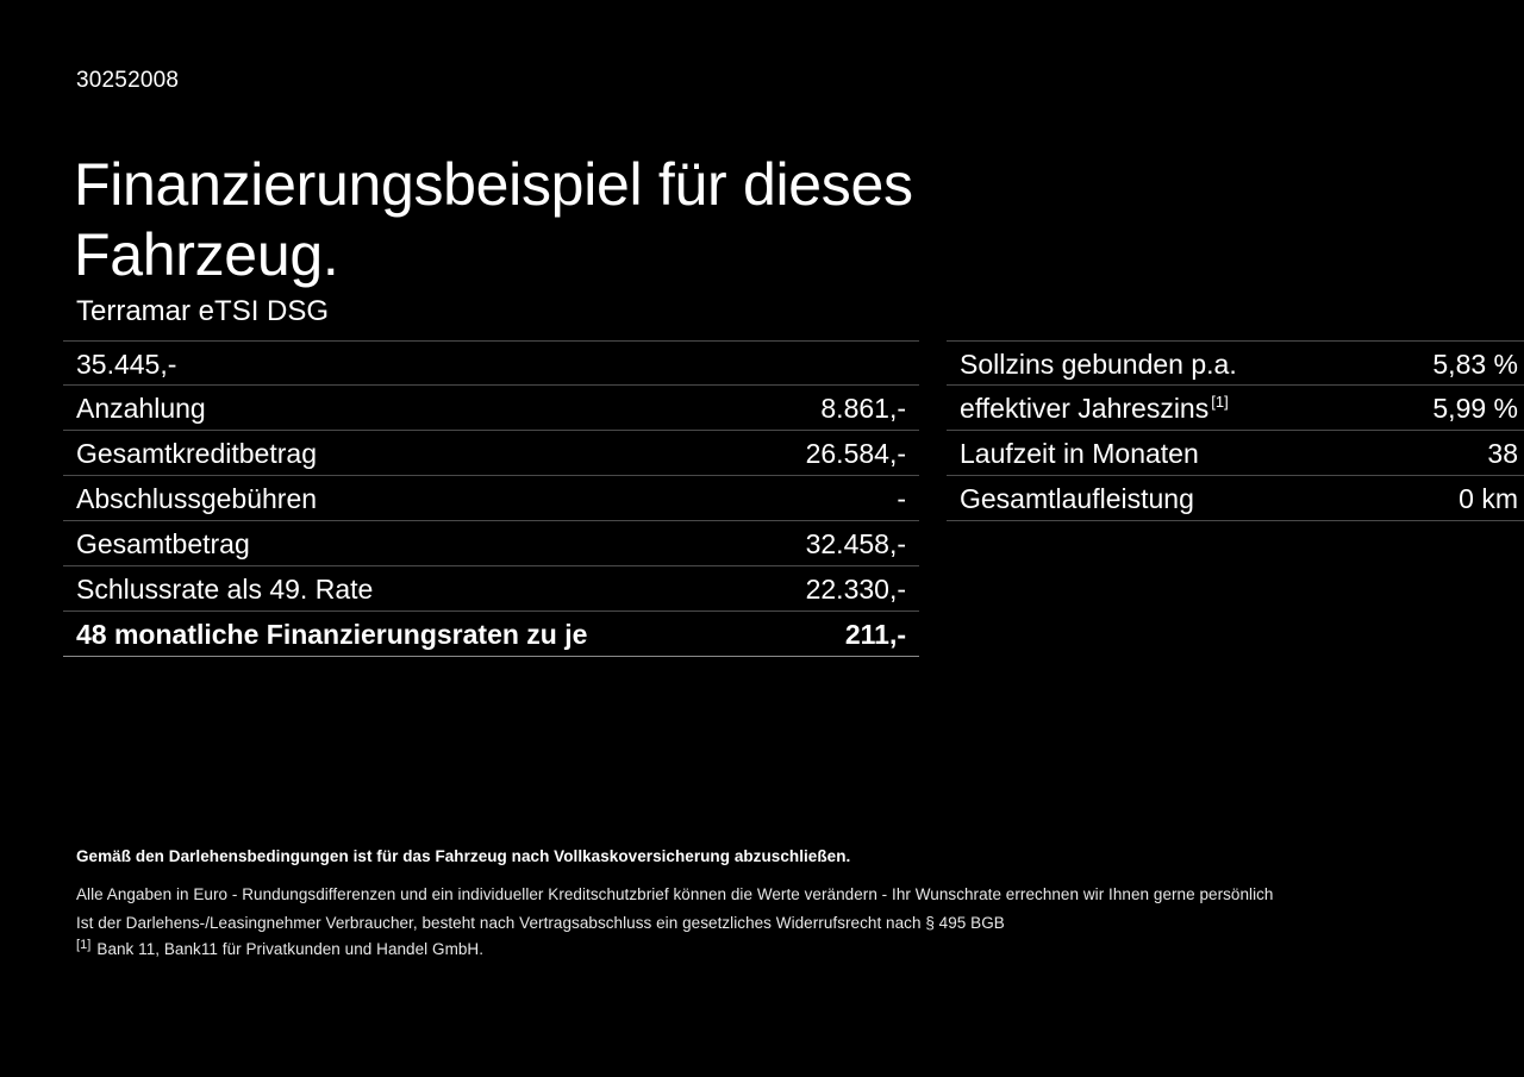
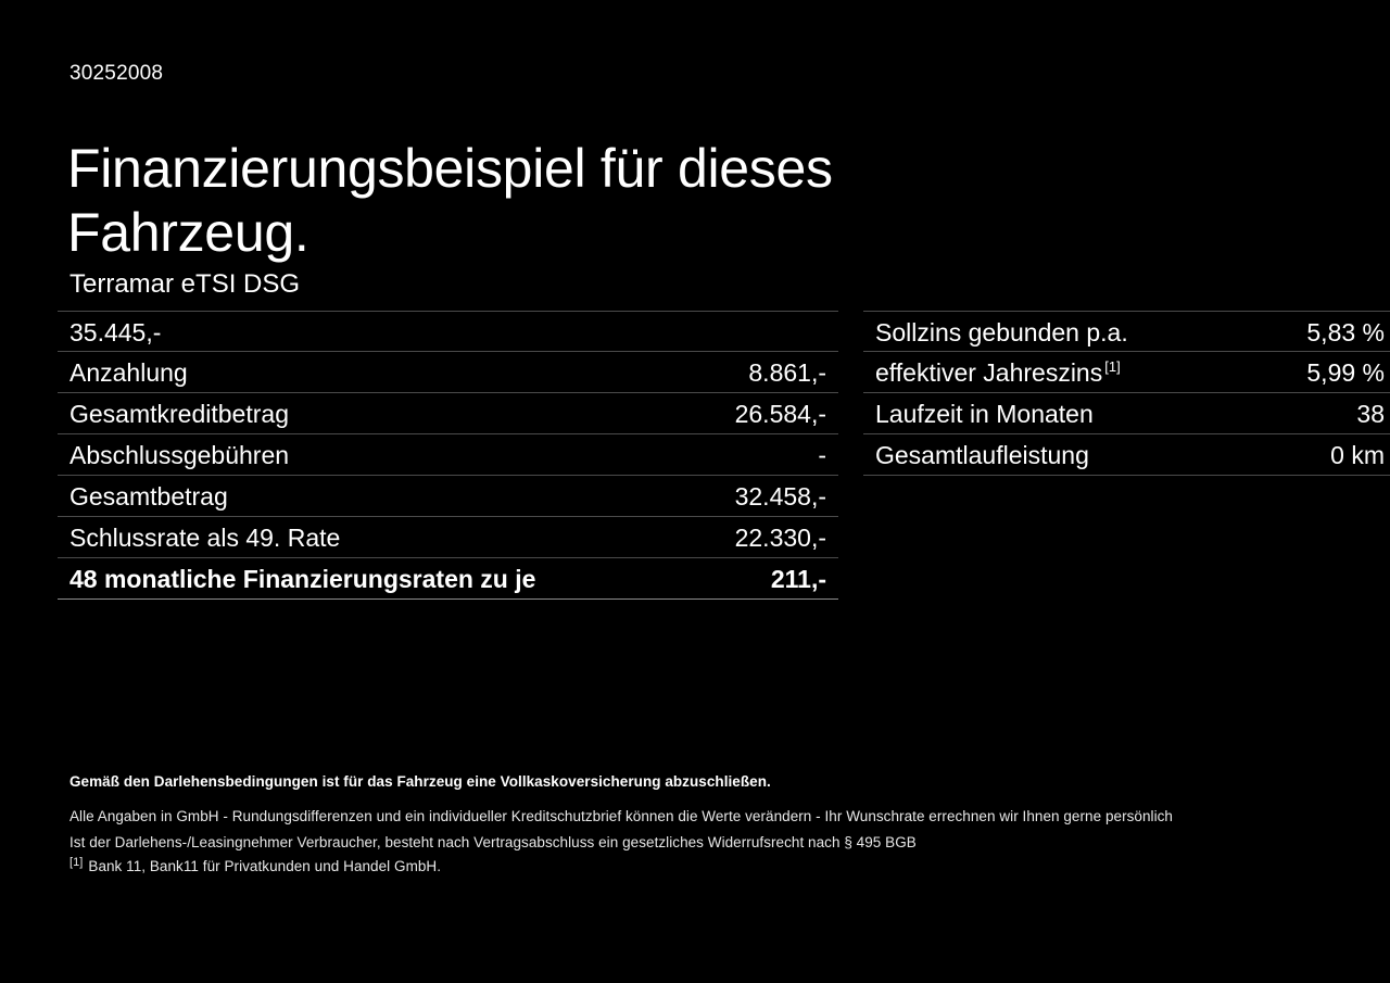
  30252008
  Finanzierungsbeispiel für dieses Fahrzeug.
  Terramar eTSI DSG
  35.445,-
  Anzahlung
  8.861,-
  Gesamtkreditbetrag
  26.584,-
  Abschlussgebühren
  -
  Gesamtbetrag
  32.458,-
  Schlussrate als 49. Rate
  22.330,-
  48 monatliche Finanzierungsraten zu je
  211,-
  Sollzins gebunden p.a.
  5,83 %
  effektiver Jahreszins [1]
  5,99 %
  Laufzeit in Monaten
  38
  Gesamtlaufleistung
  0 km
- Gemäß den Darlehensbedingungen ist für das Fahrzeug nach Vollkaskoversicherung abzuschließen.
+ Gemäß den Darlehensbedingungen ist für das Fahrzeug eine Vollkaskoversicherung abzuschließen.
- Alle Angaben in Euro - Rundungsdifferenzen und ein individueller Kreditschutzbrief können die Werte verändern - Ihr Wunschrate errechnen wir Ihnen gerne persönlich
+ Alle Angaben in GmbH - Rundungsdifferenzen und ein individueller Kreditschutzbrief können die Werte verändern - Ihr Wunschrate errechnen wir Ihnen gerne persönlich
  Ist der Darlehens-/Leasingnehmer Verbraucher, besteht nach Vertragsabschluss ein gesetzliches Widerrufsrecht nach § 495 BGB
  [1] Bank 11, Bank11 für Privatkunden und Handel GmbH.
